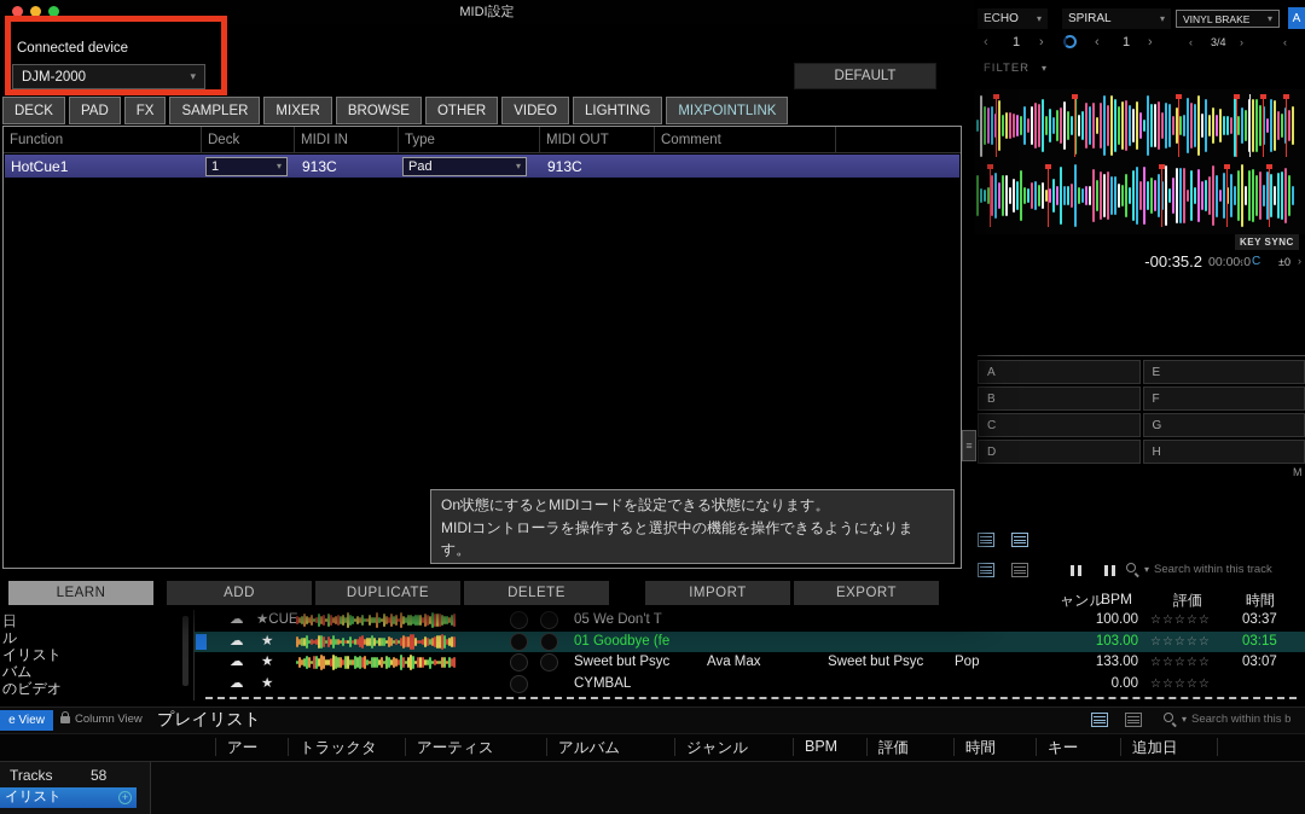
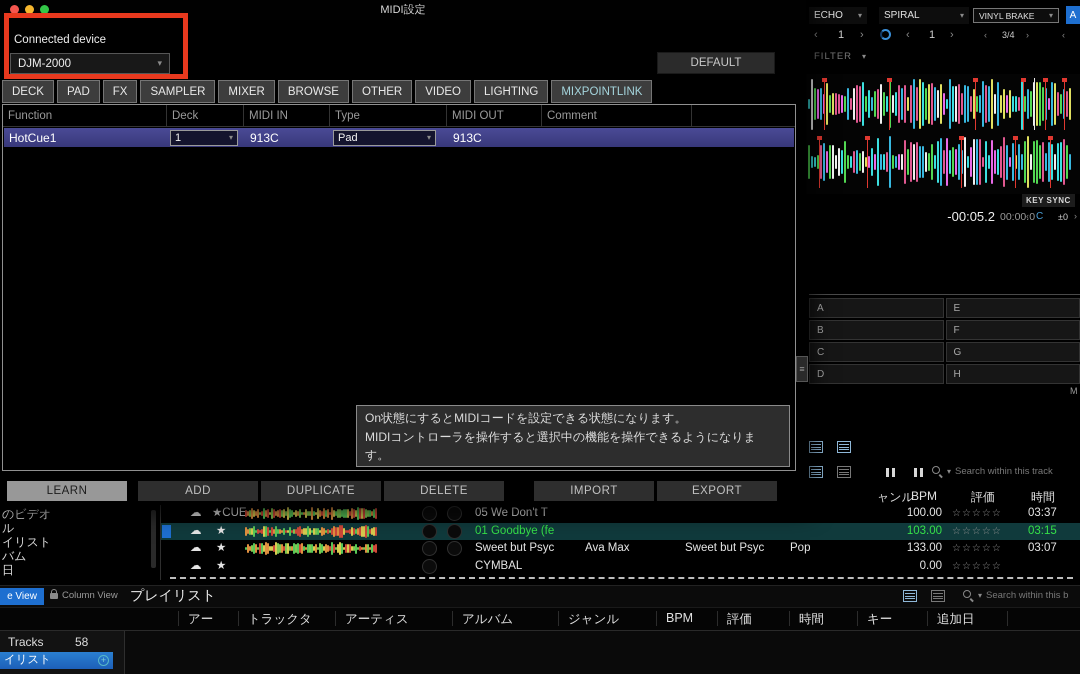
  ECHO
  ▾
  SPIRAL
  ▾
  VINYL BRAKE
  ▾
  A
  ‹
  1
  ›
  ‹
  1
  ›
  ‹
  3/4
  ›
  ‹
  FILTER
  ▾
  KEY SYNC
- -00:35.2
+ -00:05.2
  00:00.0
  ‹
  C
  ±0
  ›
  A
  E
  B
  F
  C
  G
  D
  H
  M
  ▾
  Search within this track
  ャンル
  BPM
  評価
  時間
  ☁
  ★CUE
  05 We Don't T
  100.00
  ☆☆☆☆☆
  03:37
  ☁
  ★
  01 Goodbye (fe
  103.00
  ☆☆☆☆☆
  03:15
  ☁
  ★
  Sweet but Psyc
  Ava Max
  Sweet but Psyc
  Pop
  133.00
  ☆☆☆☆☆
  03:07
  ☁
  ★
  CYMBAL
  0.00
  ☆☆☆☆☆
- 日
+ のビデオ
  ル
  イリスト
  バム
- のビデオ
+ 日
  e View
  Column View
  プレイリスト
  ▾
  Search within this b
  アー
  トラックタ
  アーティス
  アルバム
  ジャンル
  BPM
  評価
  時間
  キー
  追加日
  Tracks
  58
  イリスト
  +
  MIDI設定
  Connected device
  DJM-2000
  ▾
  DEFAULT
  DECK
  PAD
  FX
  SAMPLER
  MIXER
  BROWSE
  OTHER
  VIDEO
  LIGHTING
  MIXPOINTLINK
  Function
  Deck
  MIDI IN
  Type
  MIDI OUT
  Comment
  HotCue1
  1
  ▾
  913C
  Pad
  ▾
  913C
  On状態にするとMIDIコードを設定できる状態になります。
  MIDIコントローラを操作すると選択中の機能を操作できるようになりま
  す。
  LEARN
  ADD
  DUPLICATE
  DELETE
  IMPORT
  EXPORT
  ≡
